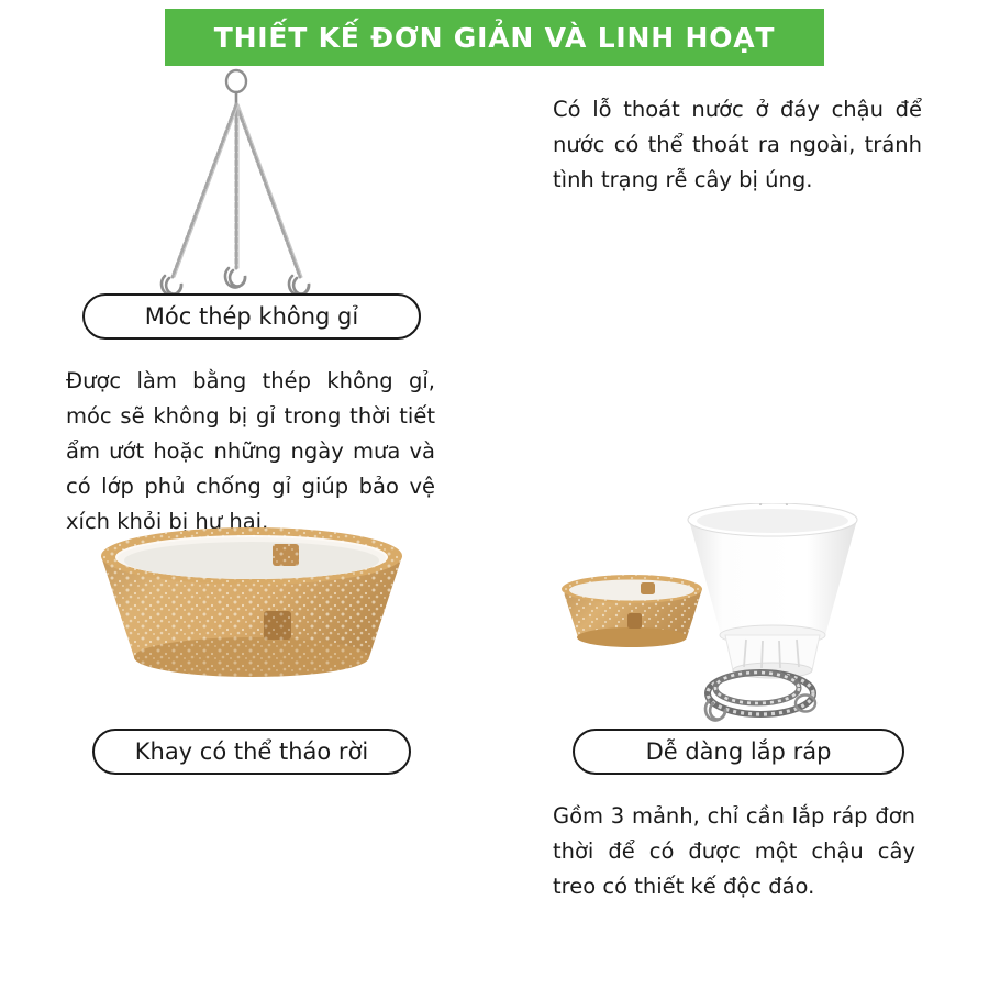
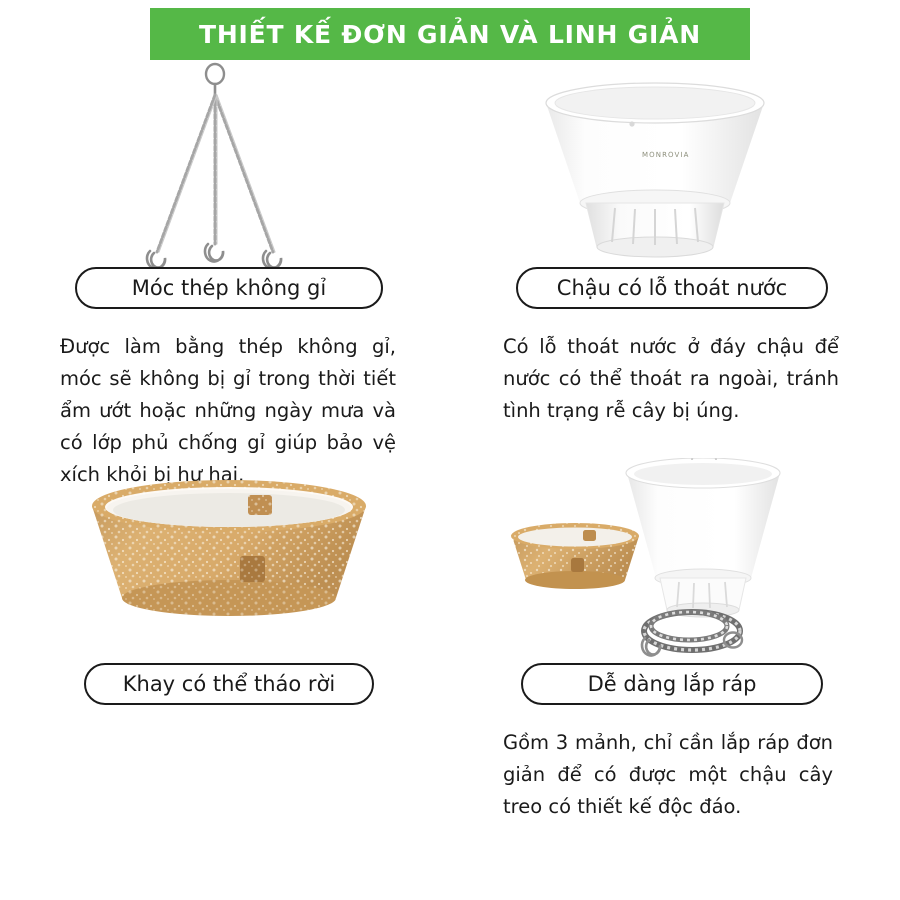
- THIẾT KẾ ĐƠN GIẢN VÀ LINH HOẠT
+ THIẾT KẾ ĐƠN GIẢN VÀ LINH GIẢN
  Móc thép không gỉ
  Được làm bằng thép không gỉ, móc sẽ không bị gỉ trong thời tiết ẩm ướt hoặc những ngày mưa và có lớp phủ chống gỉ giúp bảo vệ xích khỏi bị hư hại.
+ MONROVIA
+ Chậu có lỗ thoát nước
  Có lỗ thoát nước ở đáy chậu để nước có thể thoát ra ngoài, tránh tình trạng rễ cây bị úng.
  Khay có thể tháo rời
  Dễ dàng lắp ráp
- Gồm 3 mảnh, chỉ cần lắp ráp đơn thời để có được một chậu cây treo có thiết kế độc đáo.
+ Gồm 3 mảnh, chỉ cần lắp ráp đơn giản để có được một chậu cây treo có thiết kế độc đáo.
